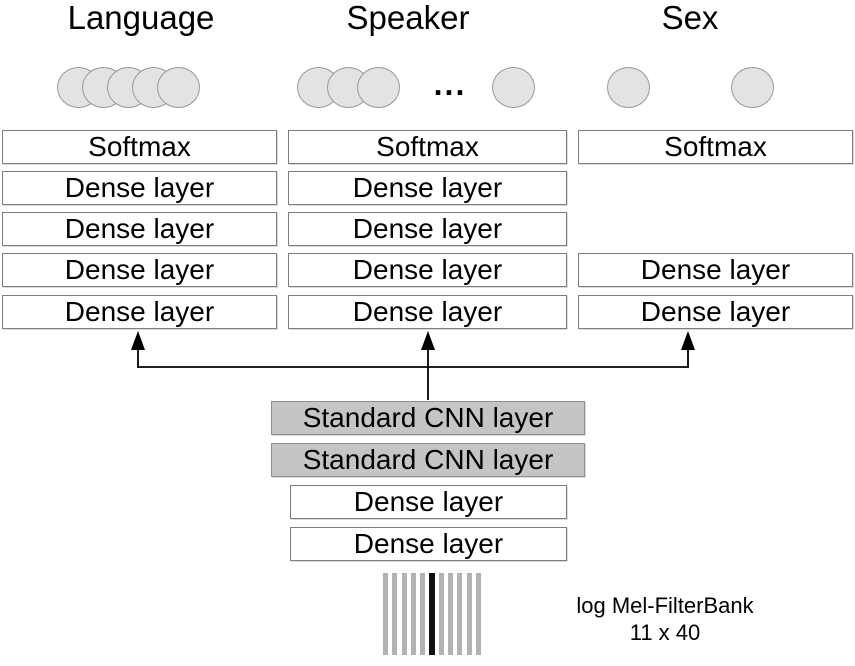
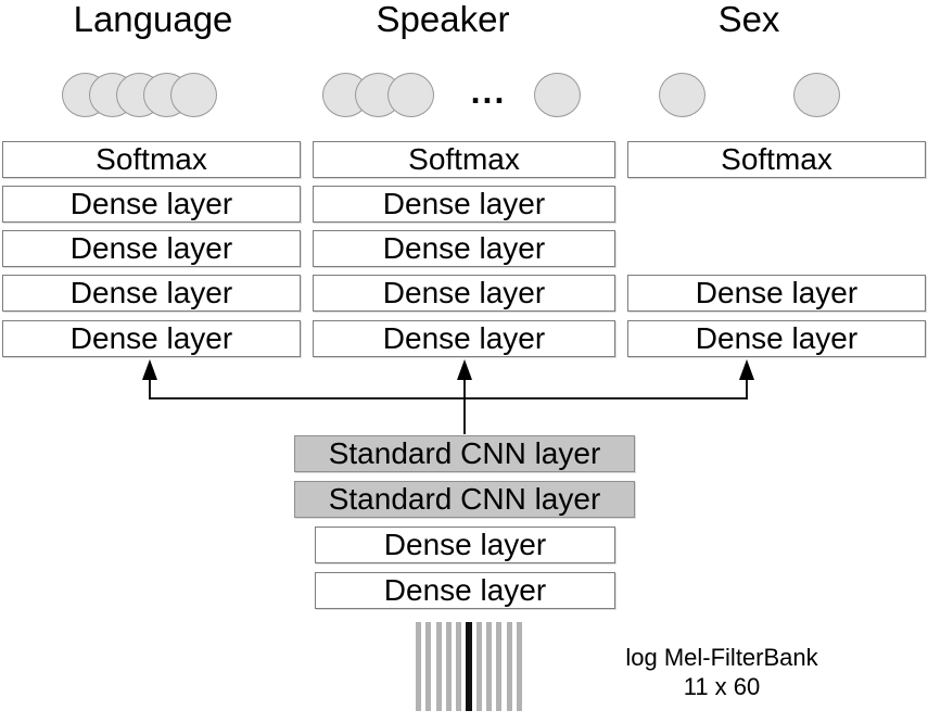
  Language
  Speaker
  Sex
  ...
  Softmax
  Dense layer
  Dense layer
  Dense layer
  Dense layer
  Softmax
  Dense layer
  Dense layer
  Dense layer
  Dense layer
  Softmax
  Dense layer
  Dense layer
  Standard CNN layer
  Standard CNN layer
  Dense layer
  Dense layer
  log Mel-FilterBank
- 11 x 40
+ 11 x 60
